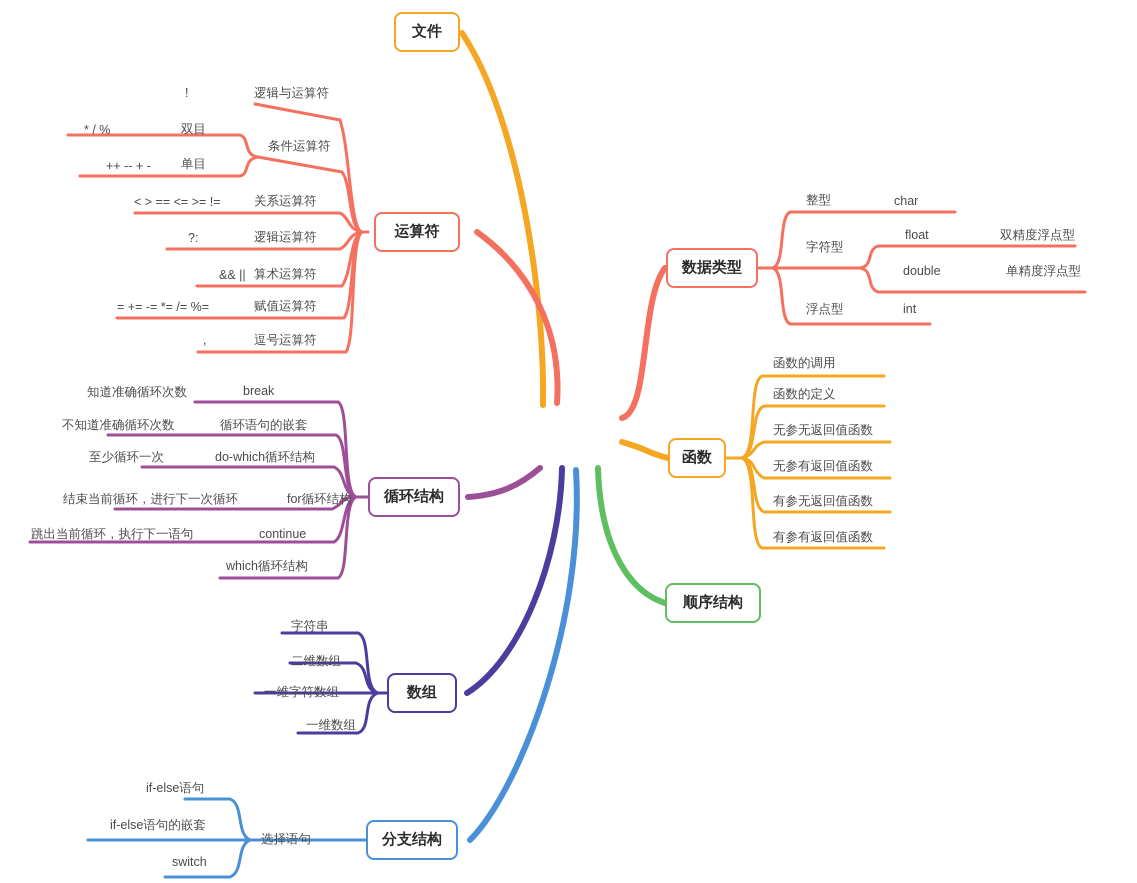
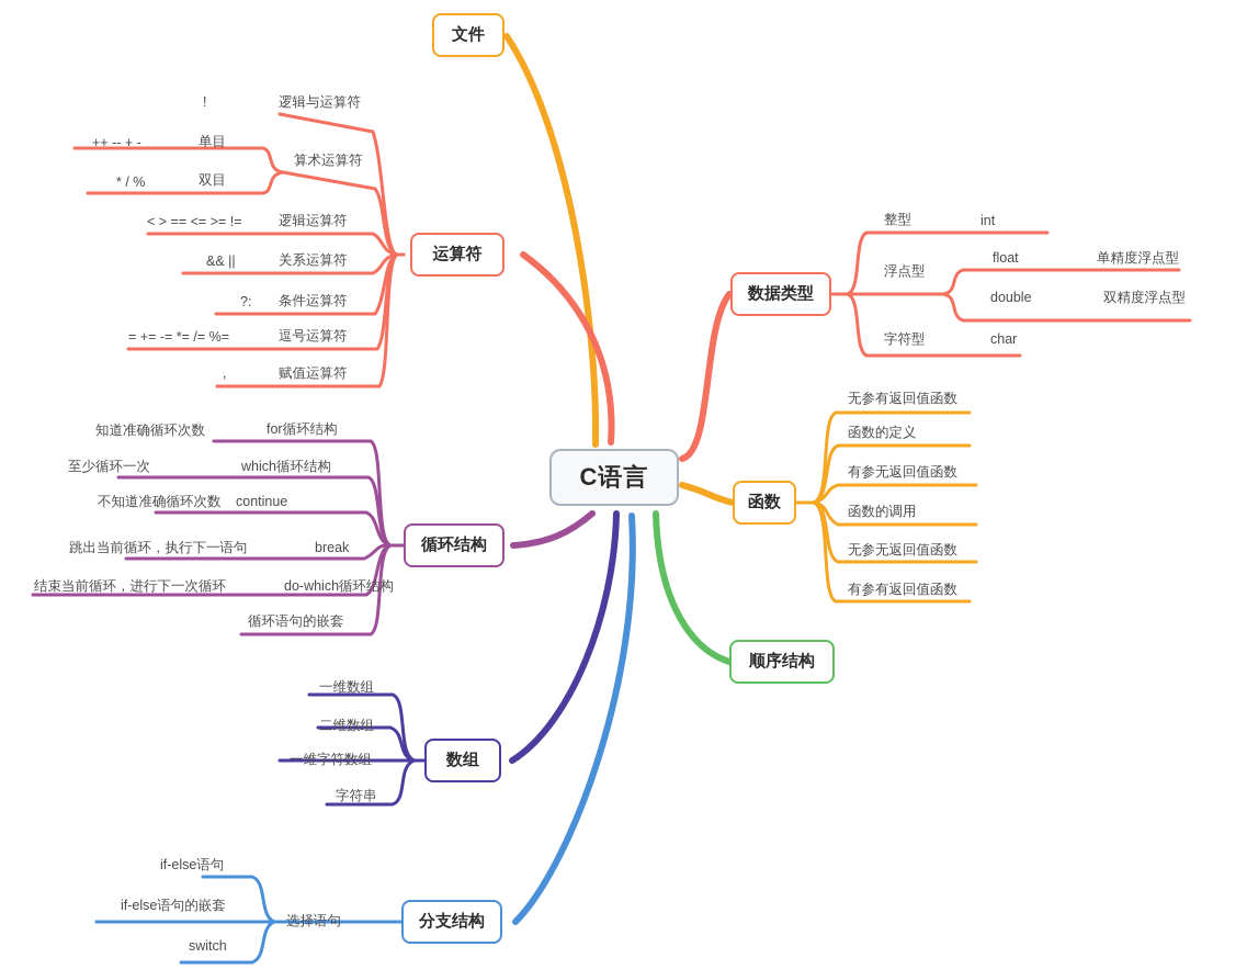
+ C语言
  文件
  运算符
  数据类型
  函数
  顺序结构
  循环结构
  数组
  分支结构
  逻辑与运算符
  !
- 条件运算符
+ 算术运算符
- 双目
+ 单目
- * / %
+ ++ -- + -
- 单目
+ 双目
- ++ -- + -
+ * / %
- 关系运算符
+ 逻辑运算符
  < > == <= >= !=
- 逻辑运算符
+ 关系运算符
- ?:
+ && ||
- 算术运算符
+ 条件运算符
- && ||
+ ?:
- 赋值运算符
+ 逗号运算符
  = += -= *= /= %=
- 逗号运算符
+ 赋值运算符
  ,
  整型
- char
+ int
- 字符型
+ 浮点型
  float
- 双精度浮点型
+ 单精度浮点型
  double
- 单精度浮点型
+ 双精度浮点型
- 浮点型
+ 字符型
- int
+ char
- 函数的调用
+ 无参有返回值函数
  函数的定义
- 无参无返回值函数
+ 有参无返回值函数
- 无参有返回值函数
+ 函数的调用
- 有参无返回值函数
+ 无参无返回值函数
  有参有返回值函数
- break
+ for循环结构
  知道准确循环次数
- 循环语句的嵌套
+ which循环结构
- 不知道准确循环次数
+ 至少循环一次
- do-which循环结构
+ continue
- 至少循环一次
+ 不知道准确循环次数
- for循环结构
+ break
- 结束当前循环，进行下一次循环
+ 跳出当前循环，执行下一语句
- continue
+ do-which循环结构
- 跳出当前循环，执行下一语句
+ 结束当前循环，进行下一次循环
- which循环结构
+ 循环语句的嵌套
- 字符串
+ 一维数组
  二维数组
  一维字符数组
- 一维数组
+ 字符串
  选择语句
  if-else语句
  if-else语句的嵌套
  switch
